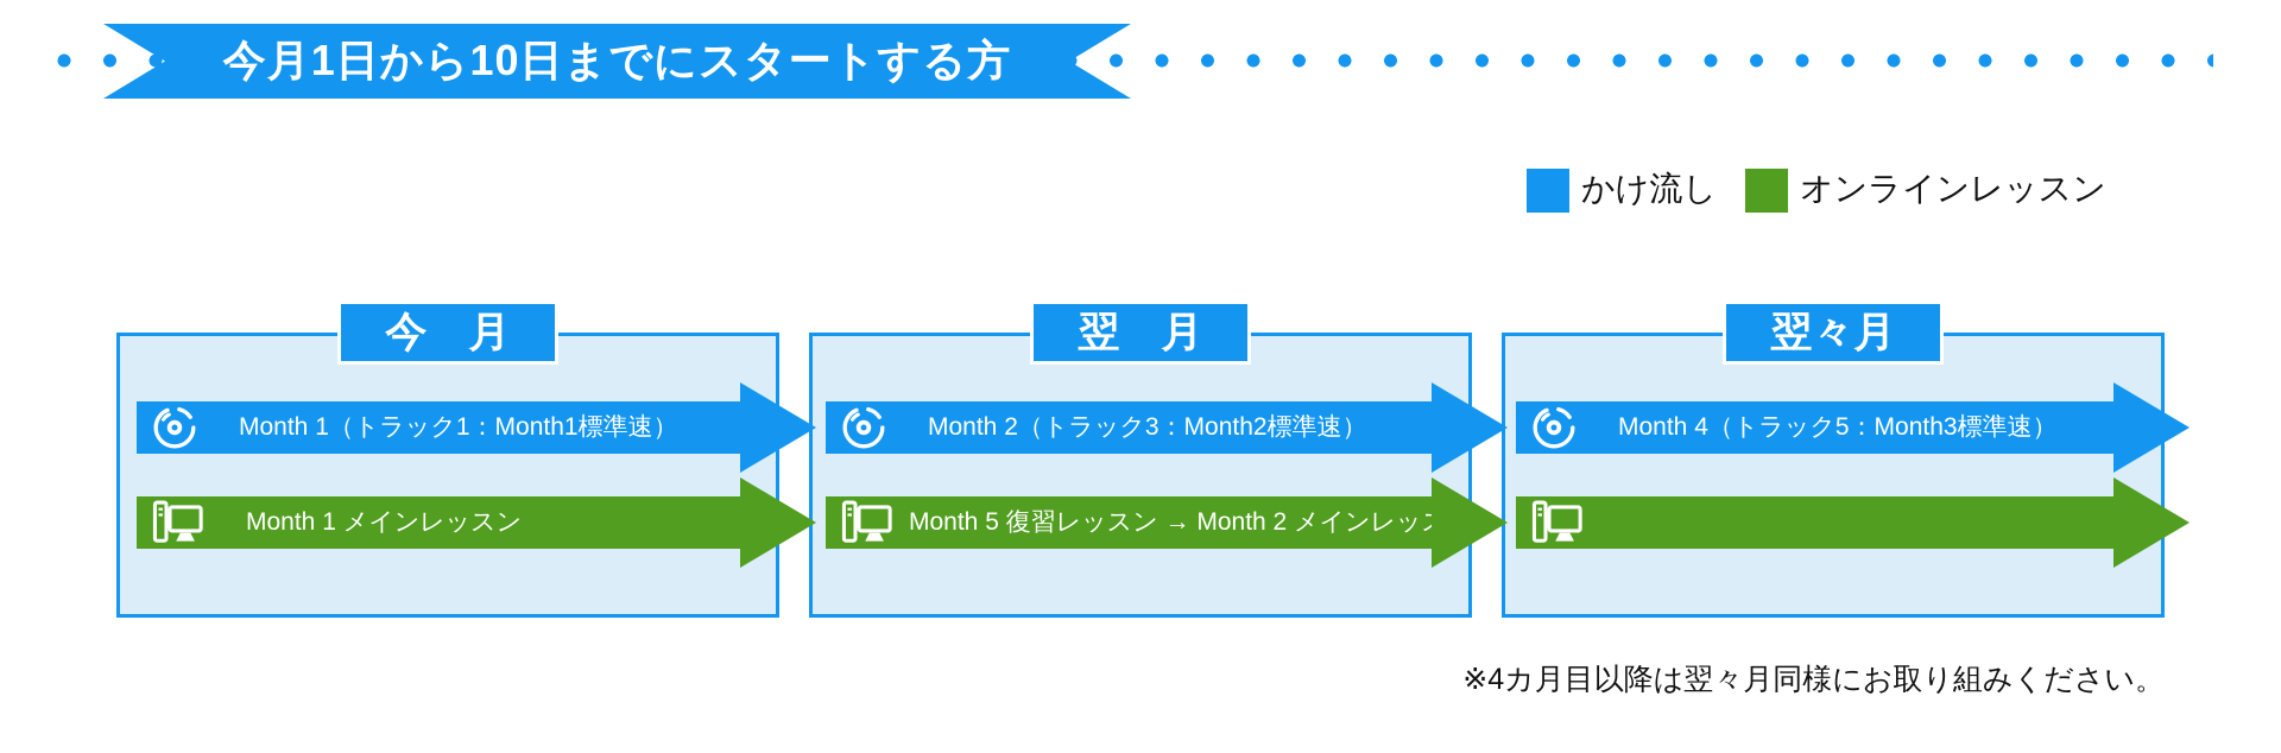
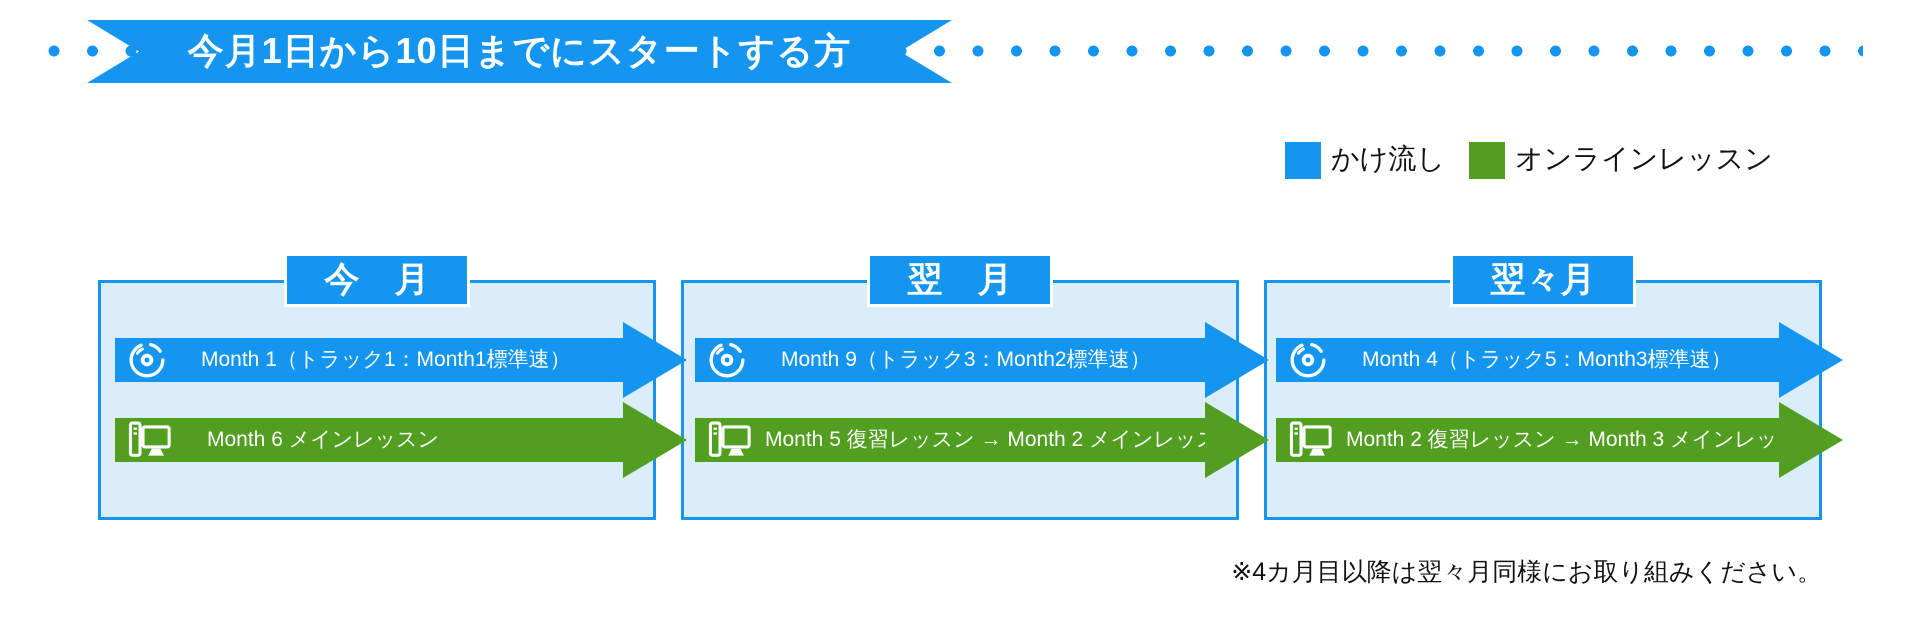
  今月1日から10日までにスタートする方
  かけ流し
  オンラインレッスン
  今 月
  翌 月
  翌々月
  Month 1（トラック1：Month1標準速）
- Month 1 メインレッスン
+ Month 6 メインレッスン
- Month 2（トラック3：Month2標準速）
+ Month 9（トラック3：Month2標準速）
  Month 5 復習レッスン → Month 2 メインレッスン
  Month 4（トラック5：Month3標準速）
+ Month 2 復習レッスン → Month 3 メインレッスン
  ※4カ月目以降は翌々月同様にお取り組みください。
